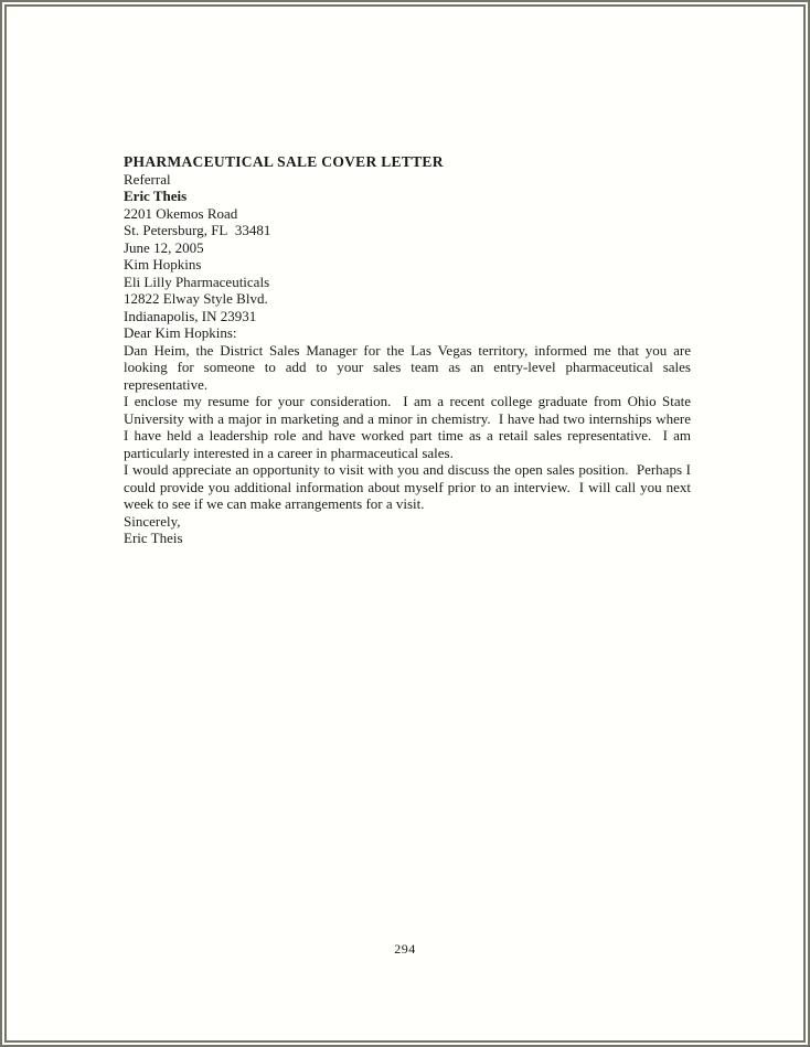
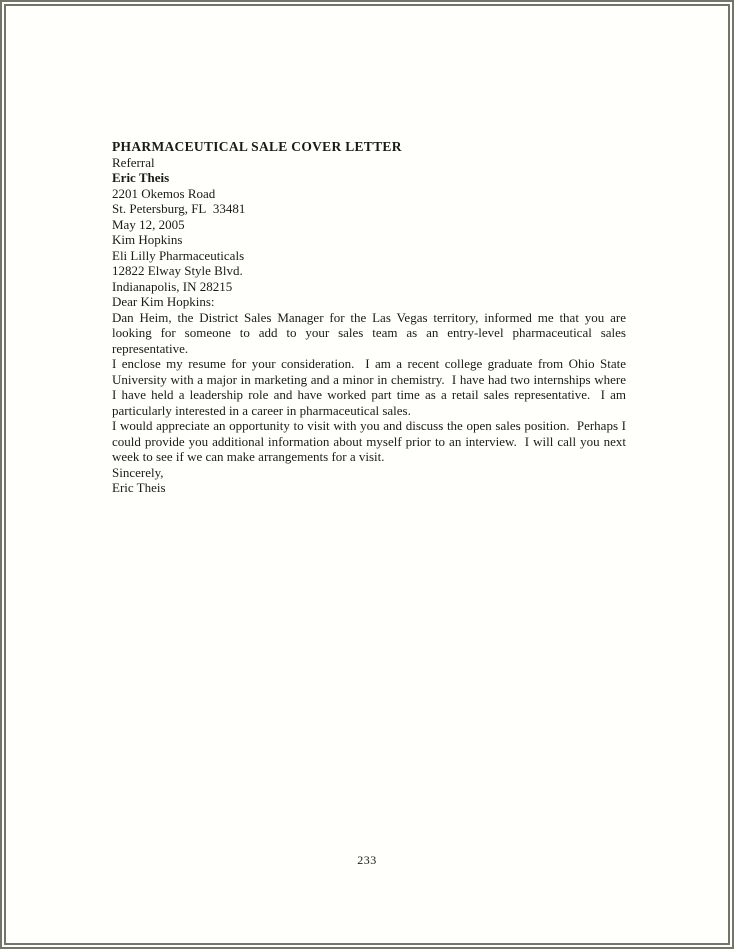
  PHARMACEUTICAL SALE COVER LETTER
  Referral
  Eric Theis
  2201 Okemos Road
  St. Petersburg, FL 33481
- June 12, 2005
+ May 12, 2005
  Kim Hopkins
  Eli Lilly Pharmaceuticals
  12822 Elway Style Blvd.
- Indianapolis, IN 23931
+ Indianapolis, IN 28215
  Dear Kim Hopkins:
  Dan Heim, the District Sales Manager for the Las Vegas territory, informed me that you are looking for someone to add to your sales team as an entry-level pharmaceutical sales representative.
  I enclose my resume for your consideration. I am a recent college graduate from Ohio State University with a major in marketing and a minor in chemistry. I have had two internships where I have held a leadership role and have worked part time as a retail sales representative. I am particularly interested in a career in pharmaceutical sales.
  I would appreciate an opportunity to visit with you and discuss the open sales position. Perhaps I could provide you additional information about myself prior to an interview. I will call you next week to see if we can make arrangements for a visit.
  Sincerely,
  Eric Theis
- 294
+ 233
